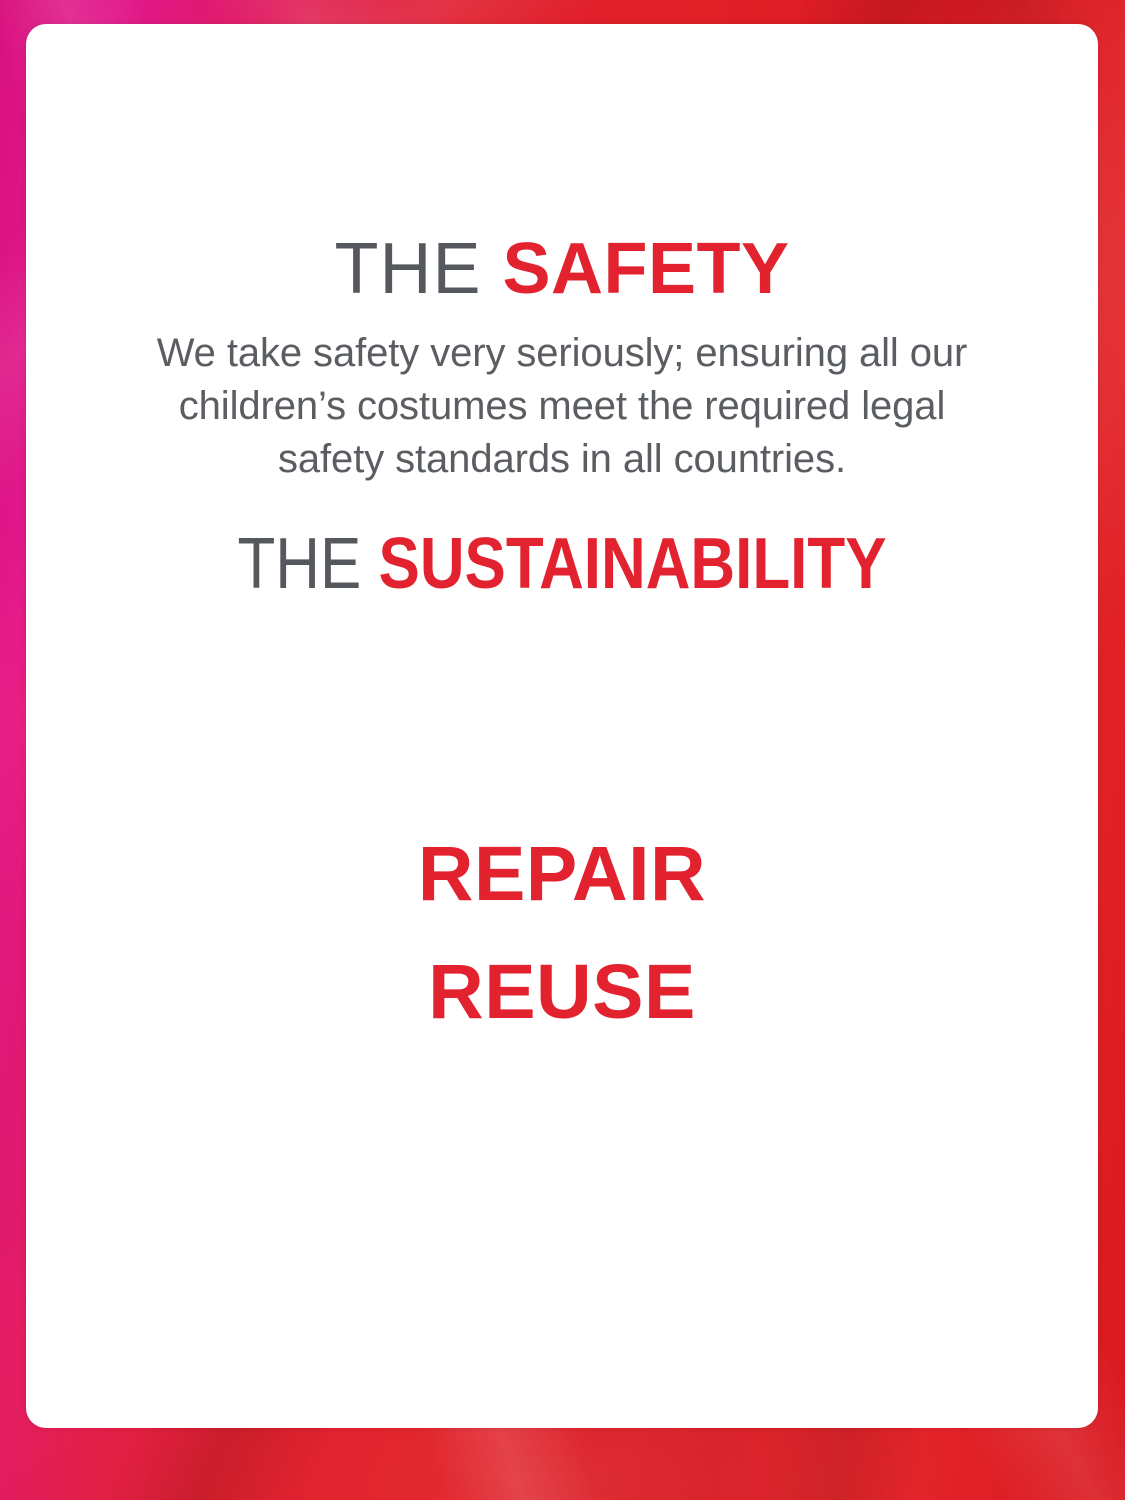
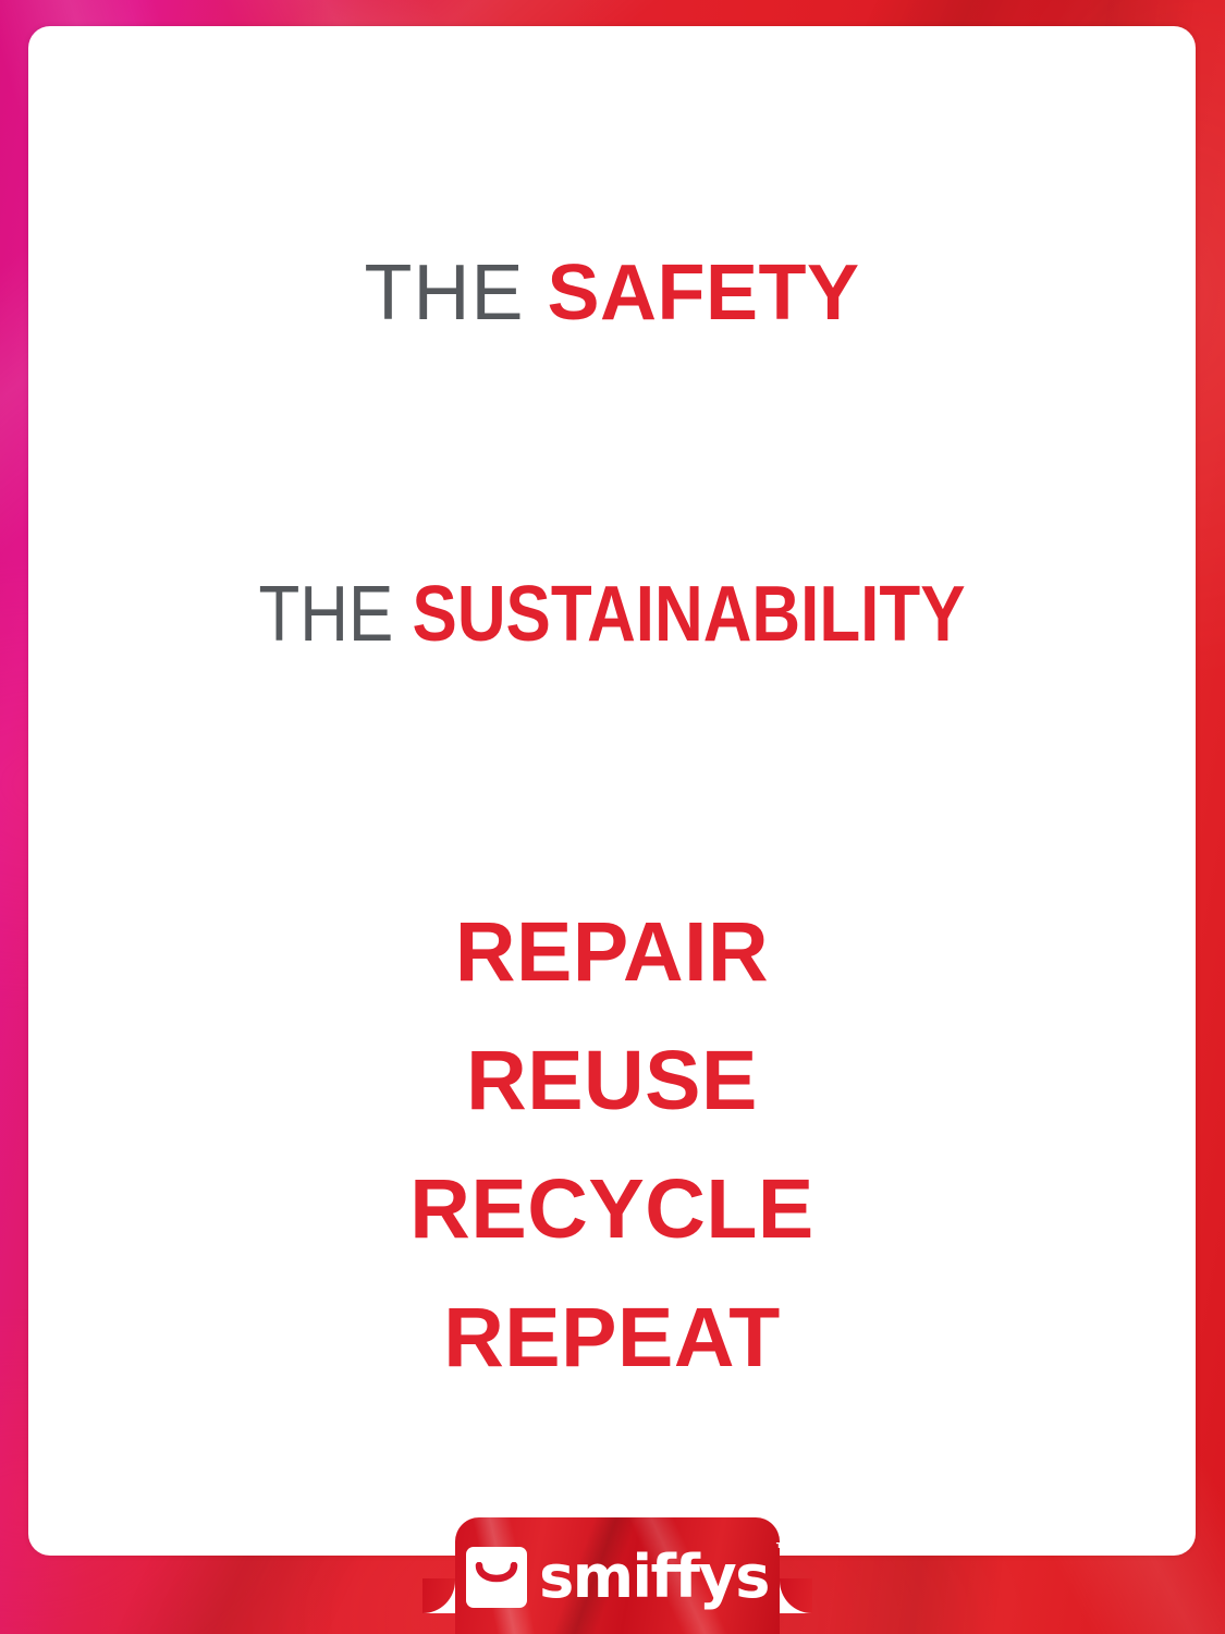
  THE SAFETY
- We take safety very seriously; ensuring all our children’s costumes meet the required legal safety standards in all countries.
  THE SUSTAINABILITY
  REPAIR
  REUSE
+ RECYCLE
+ REPEAT
+ smiffys
+ ™
